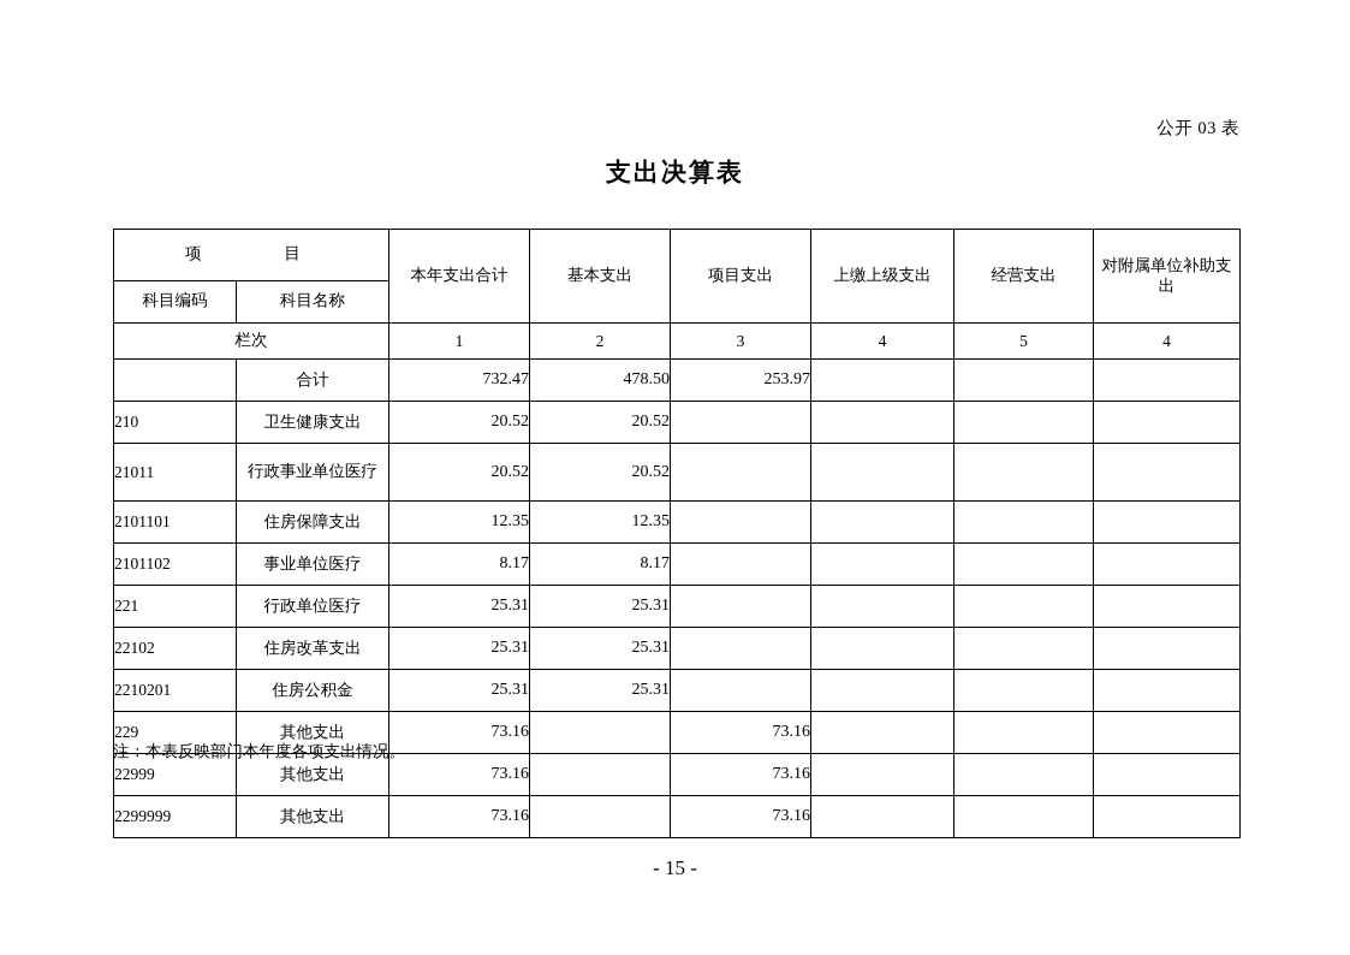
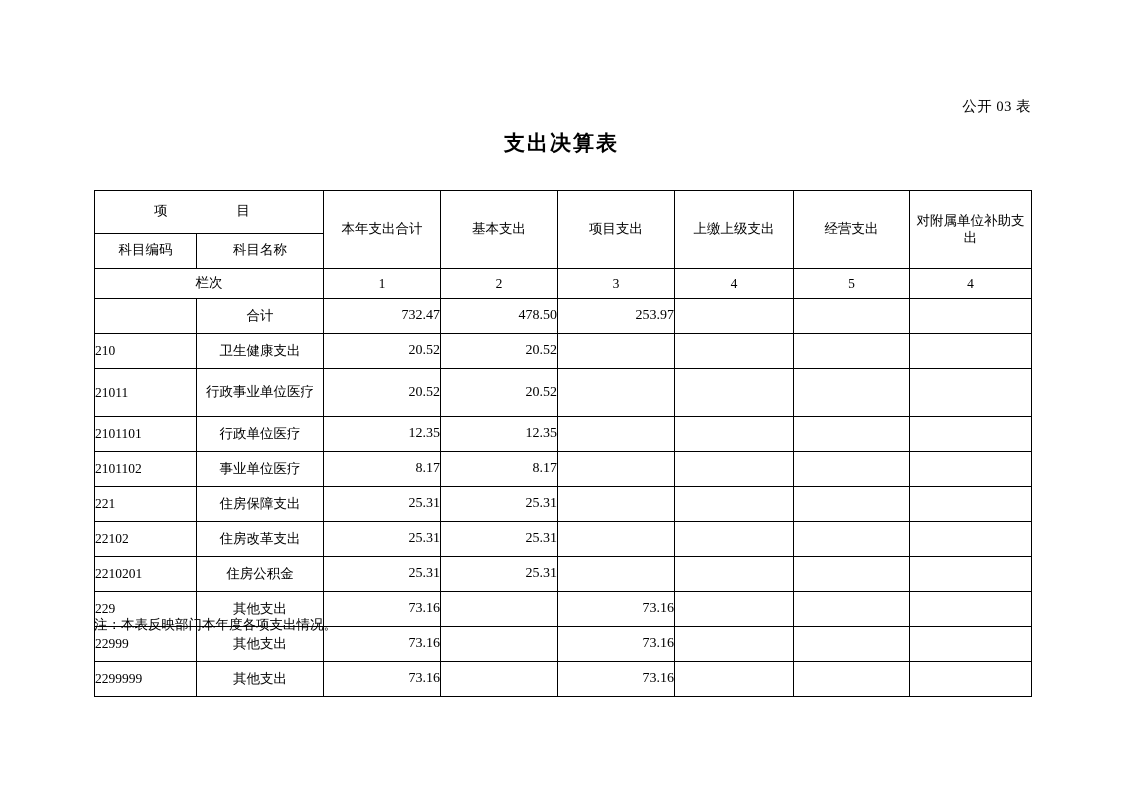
  公开 03 表
  支出决算表
  项 目	本年支出合计	基本支出	项目支出	上缴上级支出	经营支出	对附属单位补助支出
  科目编码	科目名称
  栏次	1	2	3	4	5	4
  	合计	732.47	478.50	253.97
  210	卫生健康支出	20.52	20.52
  21011	行政事业单位医疗	20.52	20.52
- 2101101	住房保障支出	12.35	12.35
+ 2101101	行政单位医疗	12.35	12.35
  2101102	事业单位医疗	8.17	8.17
- 221	行政单位医疗	25.31	25.31
+ 221	住房保障支出	25.31	25.31
  22102	住房改革支出	25.31	25.31
  2210201	住房公积金	25.31	25.31
  229	其他支出	73.16		73.16
  22999	其他支出	73.16		73.16
  2299999	其他支出	73.16		73.16
  注：本表反映部门本年度各项支出情况。
- - 15 -
